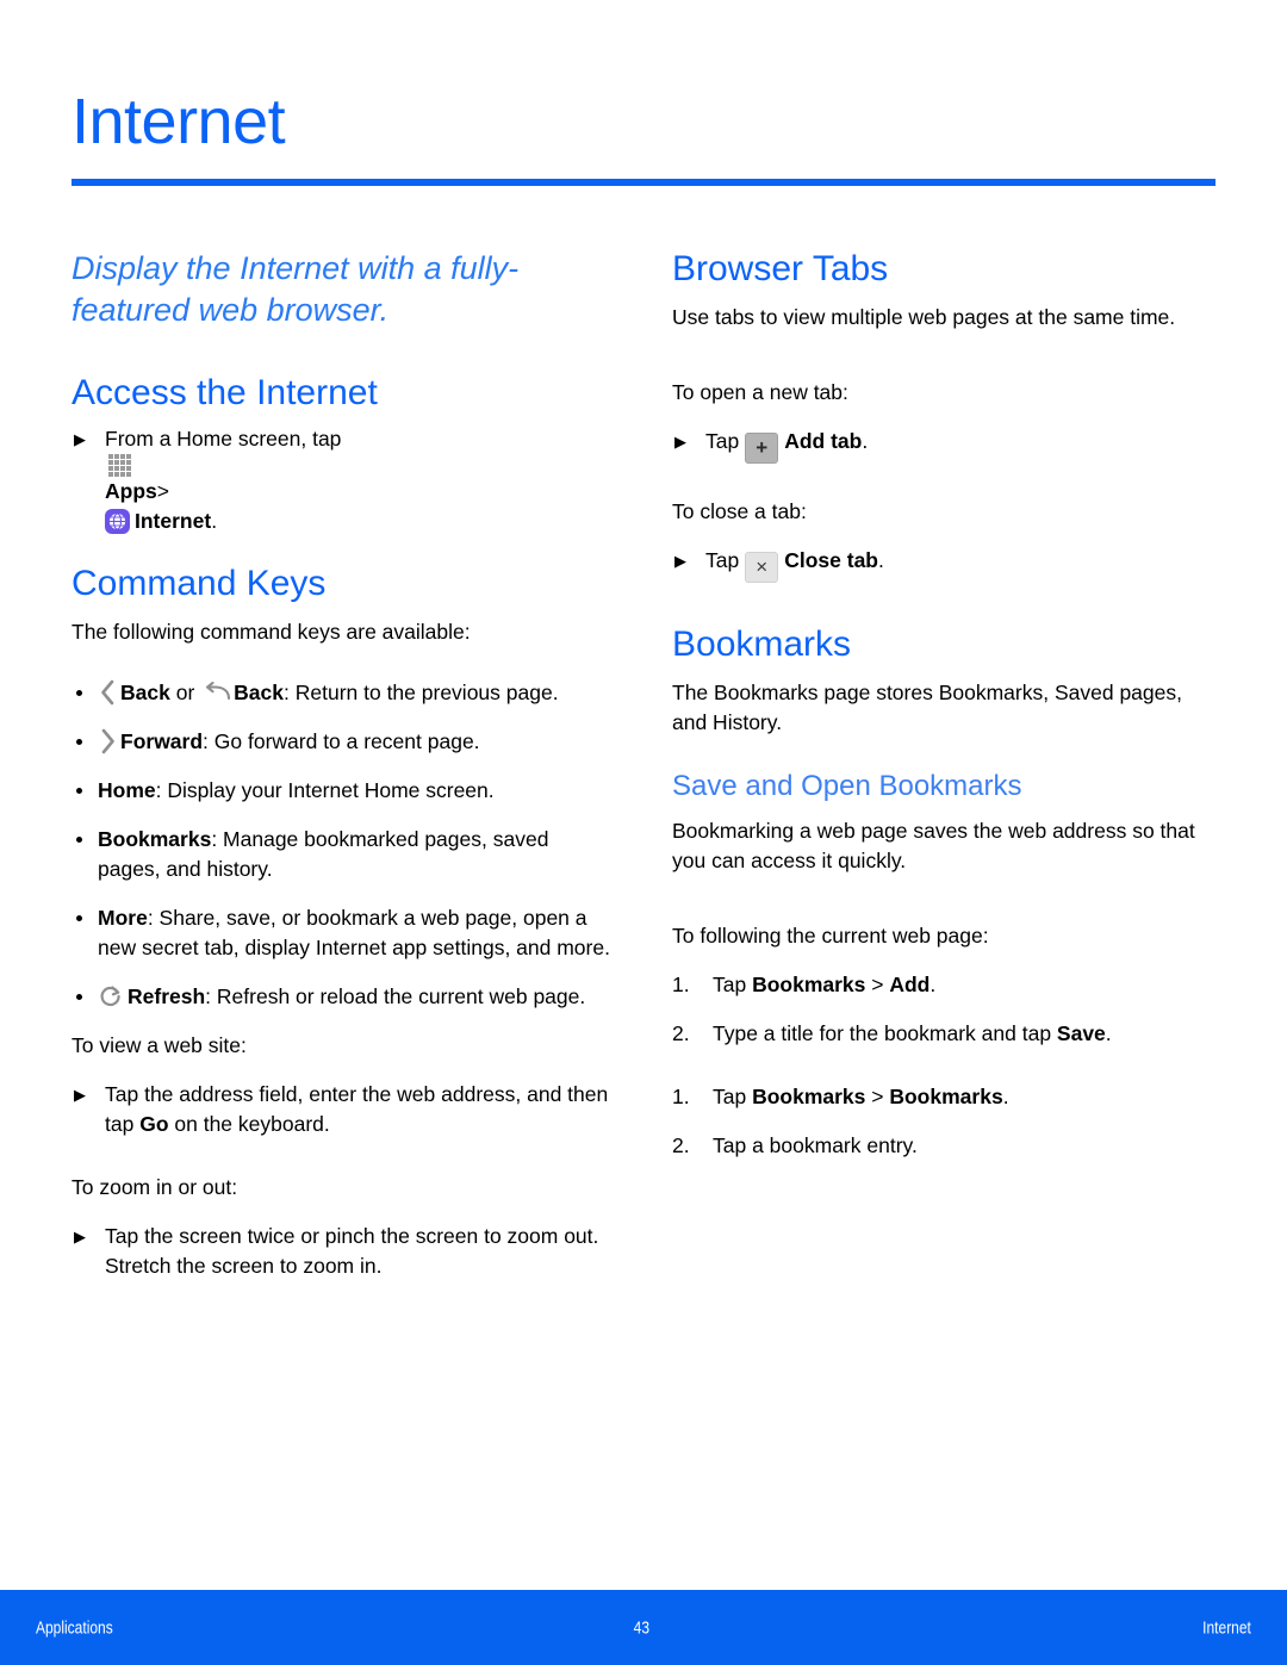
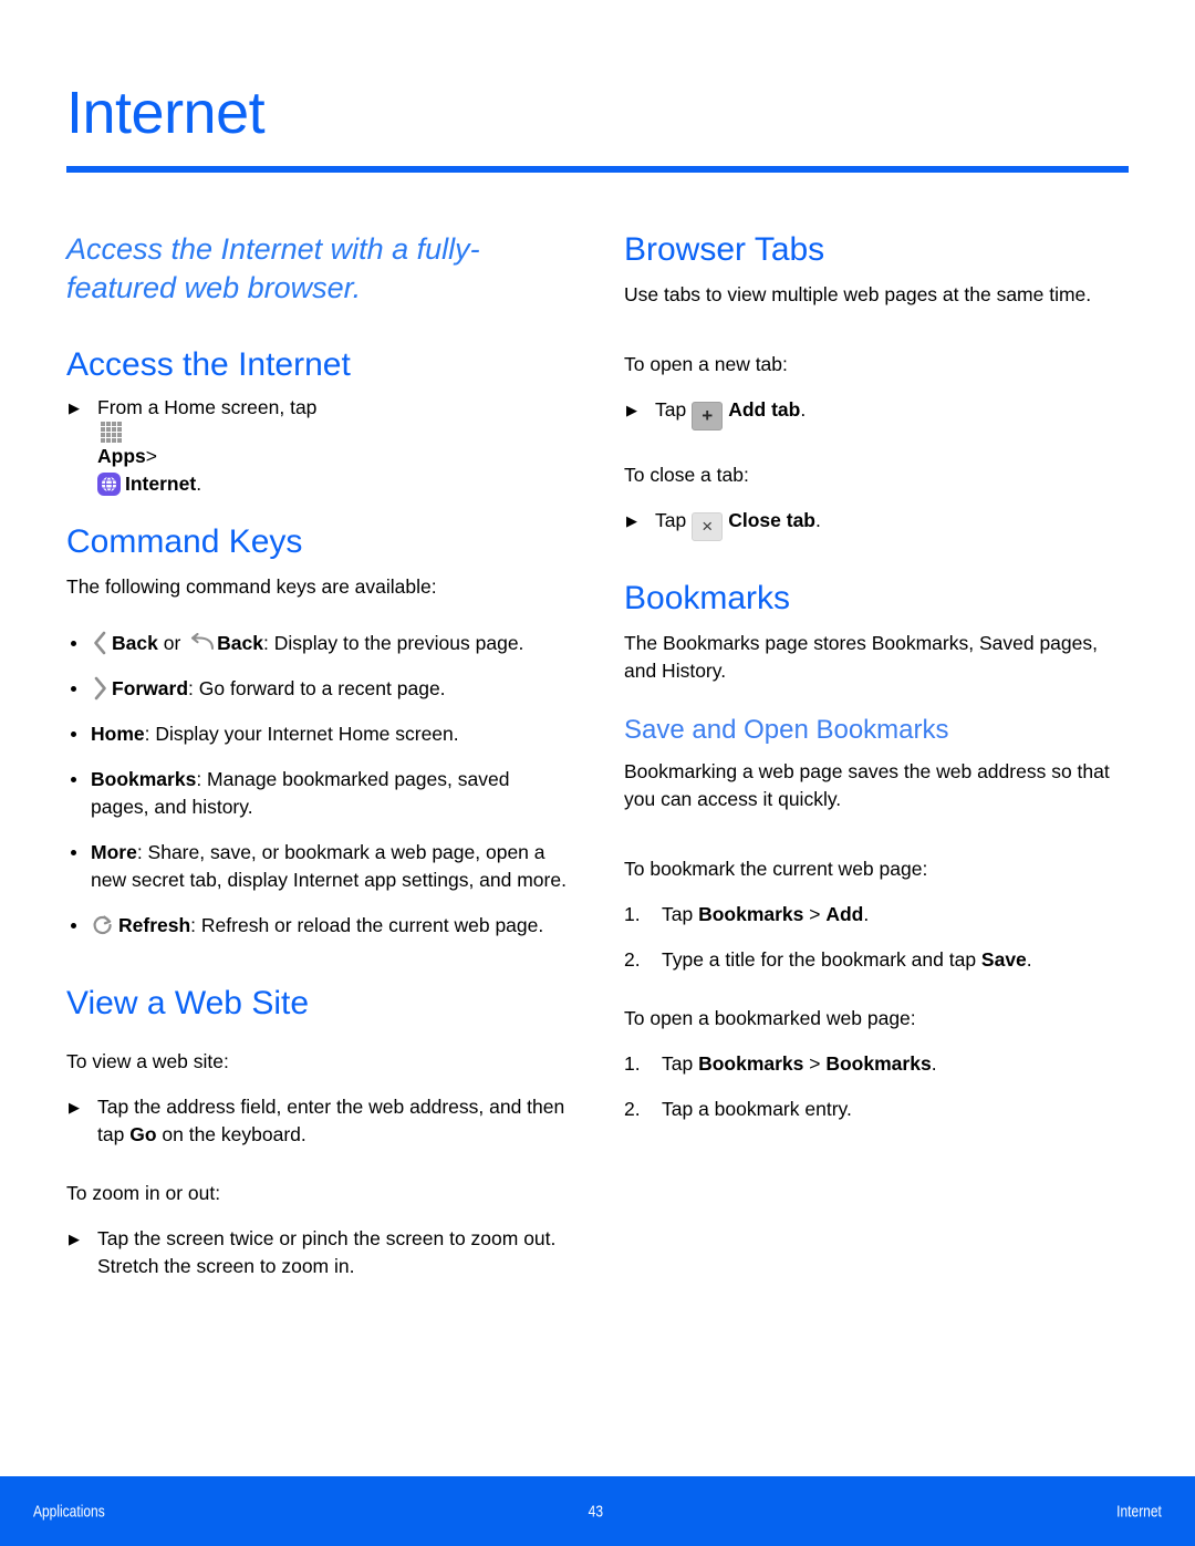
  Internet
- Display the Internet with a fully-featured web browser.
+ Access the Internet with a fully-featured web browser.
  Access the Internet
  From a Home screen, tapApps>
  Internet.
  Command Keys
  The following command keys are available:
- Back or Back: Return to the previous page.
+ Back or Back: Display to the previous page.
  Forward: Go forward to a recent page.
  Home: Display your Internet Home screen.
  Bookmarks: Manage bookmarked pages, saved pages, and history.
  More: Share, save, or bookmark a web page, open a new secret tab, display Internet app settings, and more.
  Refresh: Refresh or reload the current web page.
+ View a Web Site
  To view a web site:
  Tap the address field, enter the web address, and then tap Go on the keyboard.
  To zoom in or out:
  Tap the screen twice or pinch the screen to zoom out. Stretch the screen to zoom in.
  Browser Tabs
  Use tabs to view multiple web pages at the same time.
  To open a new tab:
  Tap + Add tab.
  To close a tab:
  Tap × Close tab.
  Bookmarks
  The Bookmarks page stores Bookmarks, Saved pages, and History.
  Save and Open Bookmarks
  Bookmarking a web page saves the web address so that you can access it quickly.
- To following the current web page:
+ To bookmark the current web page:
  1.
  Tap Bookmarks > Add.
  2.
  Type a title for the bookmark and tap Save.
+ To open a bookmarked web page:
  1.
  Tap Bookmarks > Bookmarks.
  2.
  Tap a bookmark entry.
  Applications
  43
  Internet
